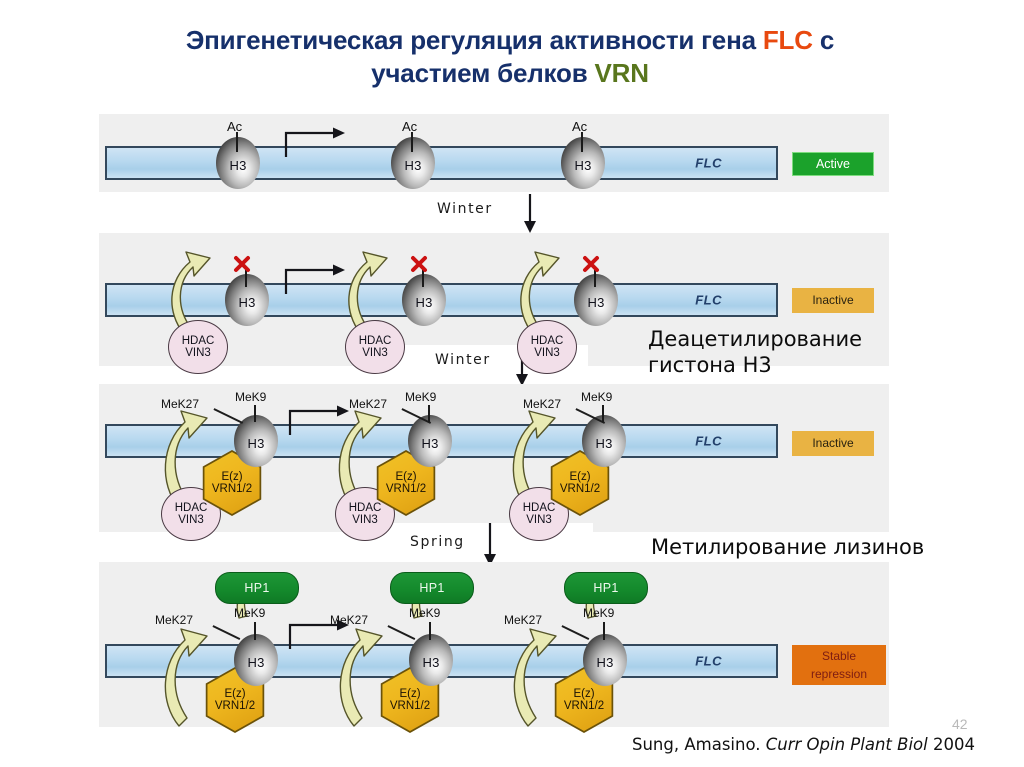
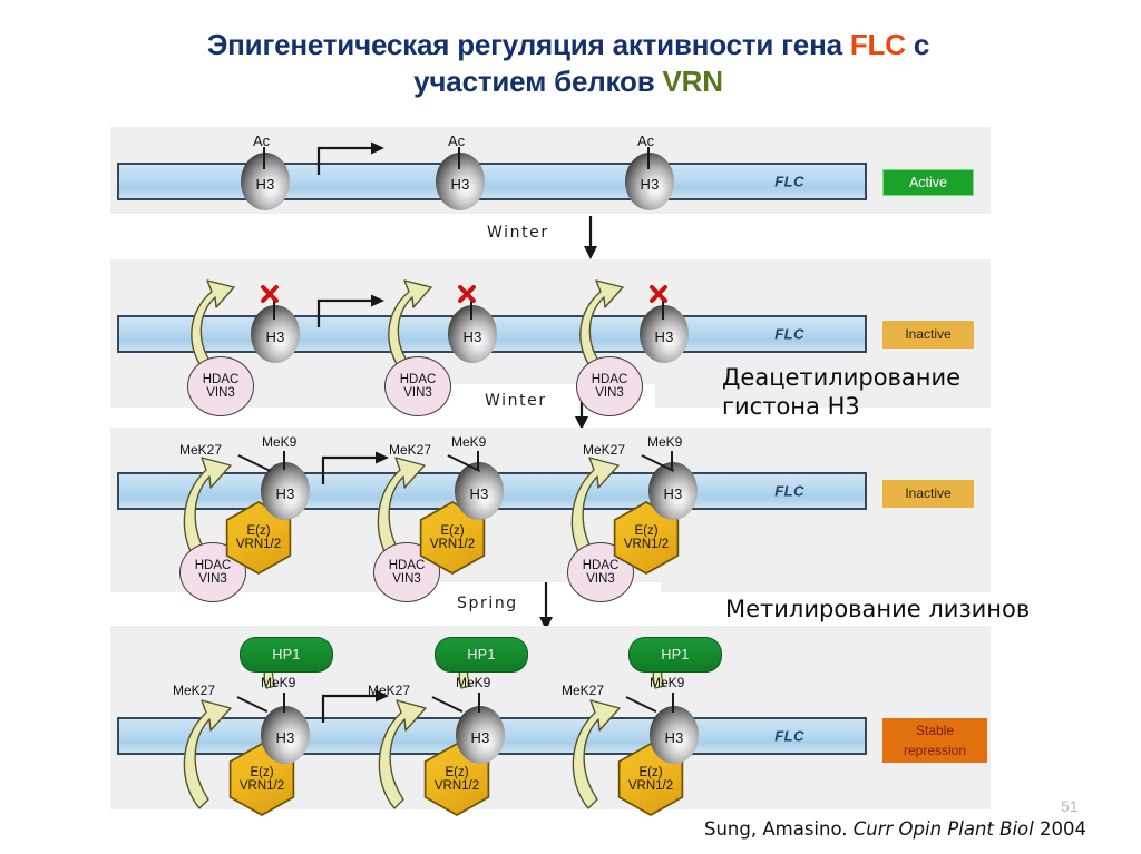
  Эпигенетическая регуляция активности гена FLC с
  участием белков VRN
  FLC
  Ac
  H3
  Ac
  H3
  Ac
  H3
  Active
  Winter
  FLC
  H3
  HDAC
  VIN3
  H3
  HDAC
  VIN3
  H3
  HDAC
  VIN3
  Inactive
  Деацетилирование
  гистона Н3
  Winter
  FLC
  MeK27
  MeK9
  H3
  E(z)
  VRN1/2
  HDAC
  VIN3
  MeK27
  MeK9
  H3
  E(z)
  VRN1/2
  HDAC
  VIN3
  MeK27
  MeK9
  H3
  E(z)
  VRN1/2
  HDAC
  VIN3
  Inactive
  Spring
  Метилирование лизинов
  FLC
  HP1
  MeK27
  MeK9
  H3
  E(z)
  VRN1/2
  HP1
  MeK27
  MeK9
  H3
  E(z)
  VRN1/2
  HP1
  MeK27
  MeK9
  H3
  E(z)
  VRN1/2
  Stable
  repression
- 42
+ 51
  Sung, Amasino. Curr Opin Plant Biol 2004
